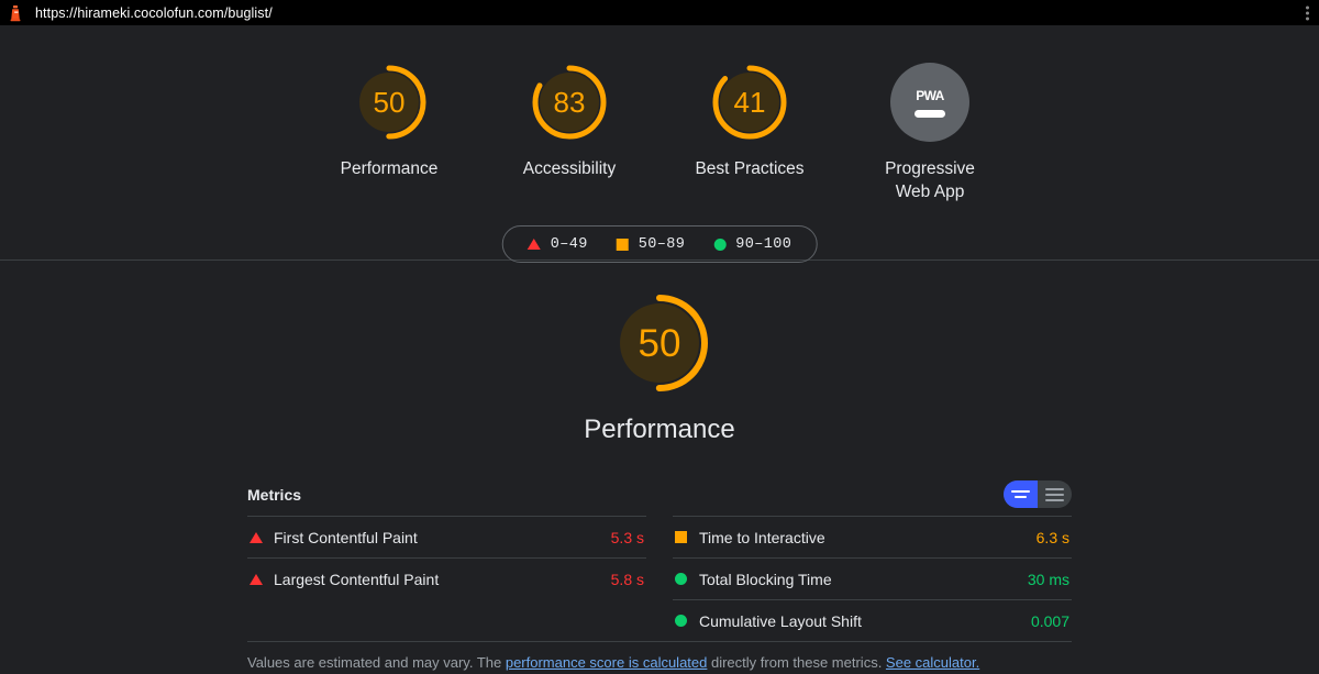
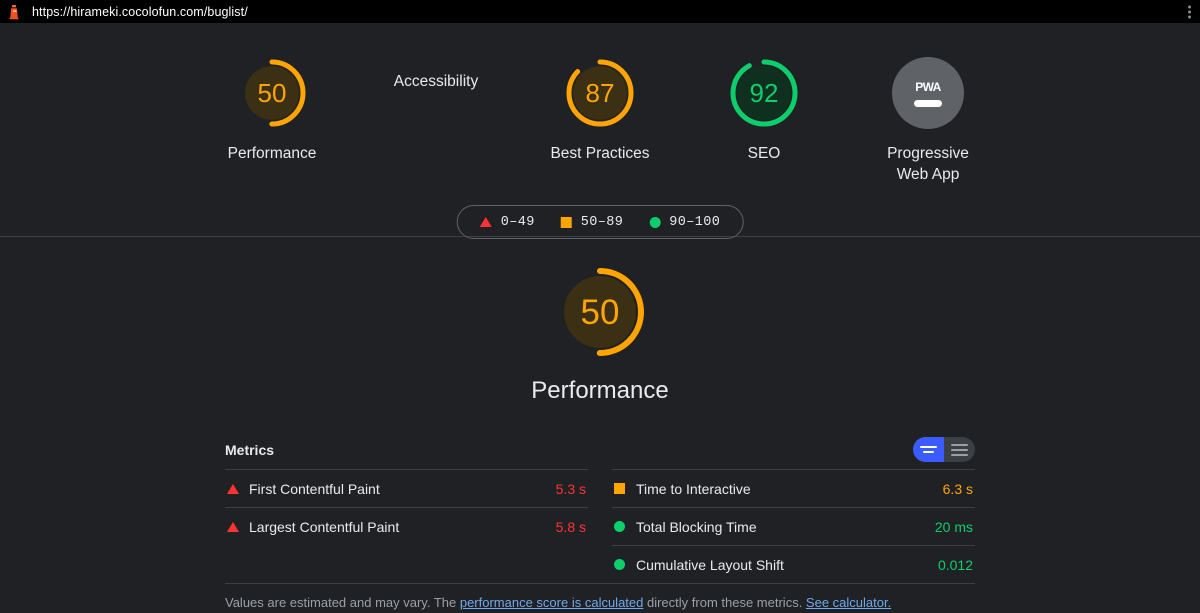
  https://hirameki.cocolofun.com/buglist/
  50
  Performance
- 83
  Accessibility
- 41
+ 87
  Best Practices
+ 92
+ SEO
  PWA
  Progressive
  Web App
  0–49
  50–89
  90–100
  50
  Performance
  Metrics
  First Contentful Paint
  5.3 s
  Largest Contentful Paint
  5.8 s
  Time to Interactive
  6.3 s
  Total Blocking Time
- 30 ms
+ 20 ms
  Cumulative Layout Shift
- 0.007
+ 0.012
  Values are estimated and may vary. The performance score is calculated directly from these metrics. See calculator.
